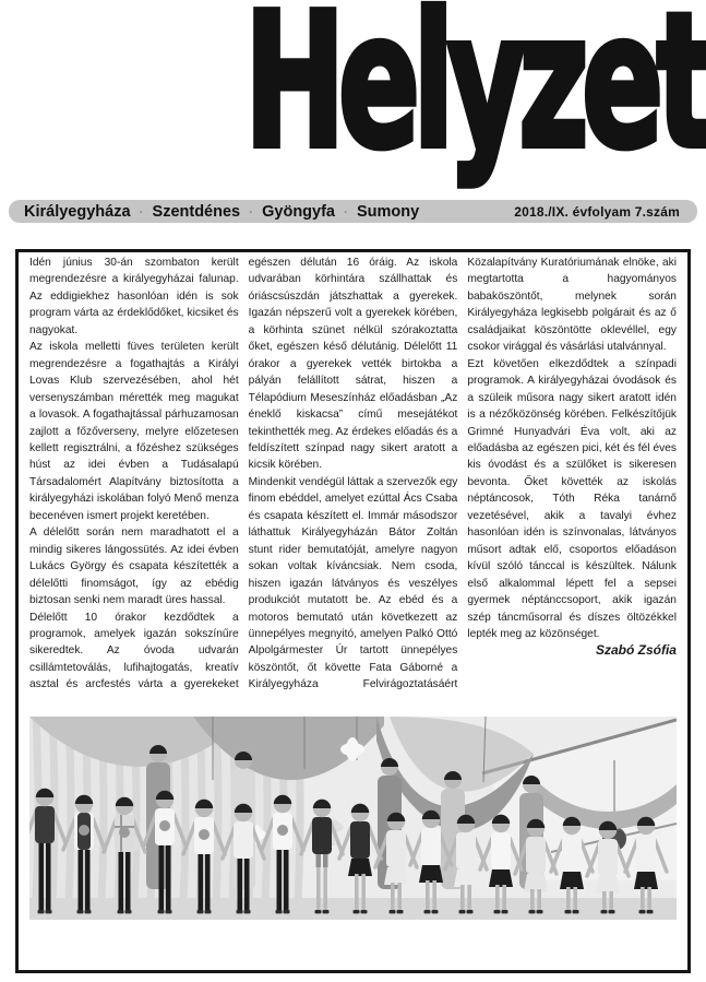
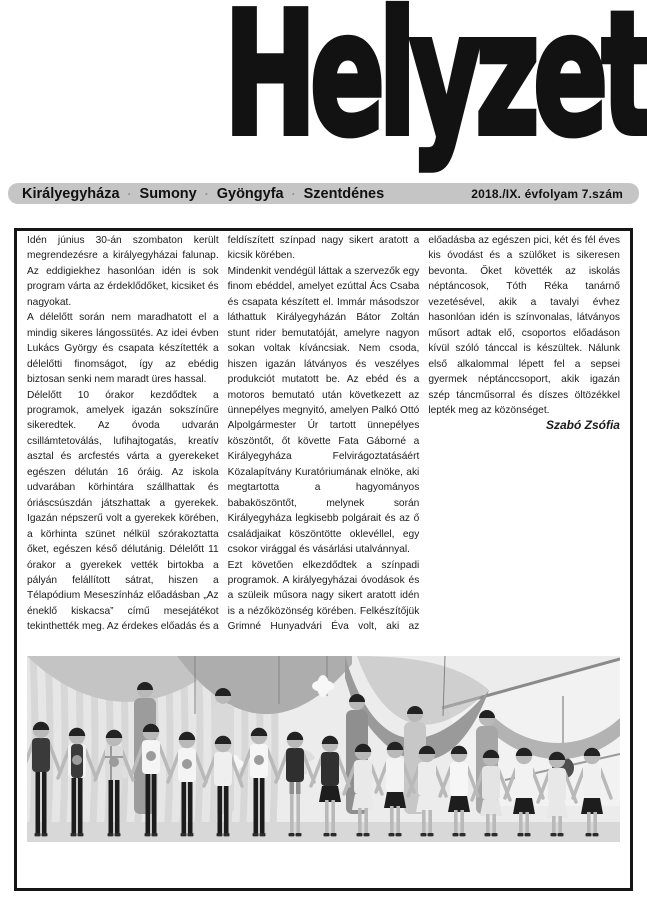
  Helyzet
  Királyegyháza
  ·
- Szentdénes
+ Sumony
  ·
  Gyöngyfa
  ·
- Sumony
+ Szentdénes
  2018./IX. évfolyam 7.szám
  Idén június 30-án szombaton került megrendezésre a királyegyházai falunap. Az eddigiekhez hasonlóan idén is sok program várta az érdeklődőket, kicsiket és nagyokat.
- Az iskola melletti füves területen került megrendezésre a fogathajtás a Királyi Lovas Klub szervezésében, ahol hét versenyszámban mérették meg magukat a lovasok. A fogathajtással párhuzamosan zajlott a főzőverseny, melyre előzetesen kellett regisztrálni, a főzéshez szükséges húst az idei évben a Tudásalapú Társadalomért Alapítvány biztosította a királyegyházi iskolában folyó Menő menza becenéven ismert projekt keretében.
  A délelőtt során nem maradhatott el a mindig sikeres lángossütés. Az idei évben Lukács György és csapata készítették a délelőtti finomságot, így az ebédig biztosan senki nem maradt üres hassal.
  Délelőtt 10 órakor kezdődtek a programok, amelyek igazán sokszínűre sikeredtek. Az óvoda udvarán csillámtetoválás, lufihajtogatás, kreatív asztal és arcfestés várta a gyerekeket egészen délután 16 óráig. Az iskola udvarában körhintára szállhattak és óriáscsúszdán játszhattak a gyerekek. Igazán népszerű volt a gyerekek körében, a körhinta szünet nélkül szórakoztatta őket, egészen késő délutánig. Délelőtt 11 órakor a gyerekek vették birtokba a pályán felállított sátrat, hiszen a Télapódium Meseszínház előadásban „Az éneklő kiskacsa” című mesejátékot tekinthették meg. Az érdekes előadás és a feldíszített színpad nagy sikert aratott a kicsik körében.
  Mindenkit vendégül láttak a szervezők egy finom ebéddel, amelyet ezúttal Ács Csaba és csapata készített el. Immár másodszor láthattuk Királyegyházán Bátor Zoltán stunt rider bemutatóját, amelyre nagyon sokan voltak kíváncsiak. Nem csoda, hiszen igazán látványos és veszélyes produkciót mutatott be. Az ebéd és a motoros bemutató után következett az ünnepélyes megnyitó, amelyen Palkó Ottó Alpolgármester Úr tartott ünnepélyes köszöntőt, őt követte Fata Gáborné a Királyegyháza Felvirágoztatásáért Közalapítvány Kuratóriumának elnöke, aki megtartotta a hagyományos babaköszöntőt, melynek során Királyegyháza legkisebb polgárait és az ő családjaikat köszöntötte oklevéllel, egy csokor virággal és vásárlási utalvánnyal.
  Ezt követően elkezdődtek a színpadi programok. A királyegyházai óvodások és a szüleik műsora nagy sikert aratott idén is a nézőközönség körében. Felkészítőjük Grimné Hunyadvári Éva volt, aki az előadásba az egészen pici, két és fél éves kis óvodást és a szülőket is sikeresen bevonta. Őket követték az iskolás néptáncosok, Tóth Réka tanárnő vezetésével, akik a tavalyi évhez hasonlóan idén is színvonalas, látványos műsort adtak elő, csoportos előadáson kívül szóló tánccal is készültek. Nálunk első alkalommal lépett fel a sepsei gyermek néptánccsoport, akik igazán szép táncműsorral és díszes öltözékkel lepték meg az közönséget.
  Szabó Zsófia
